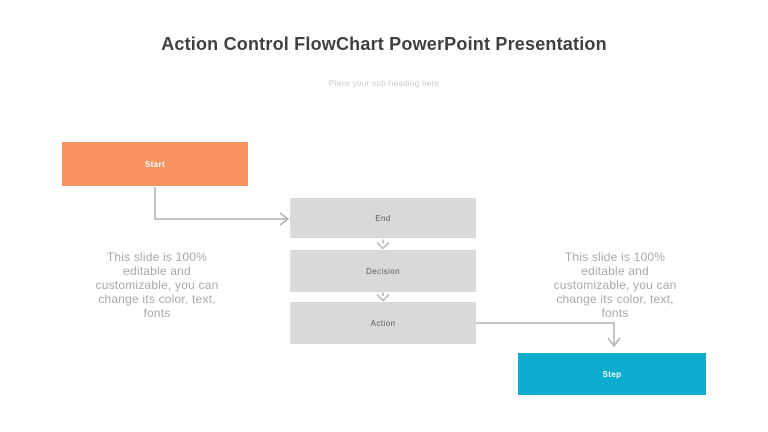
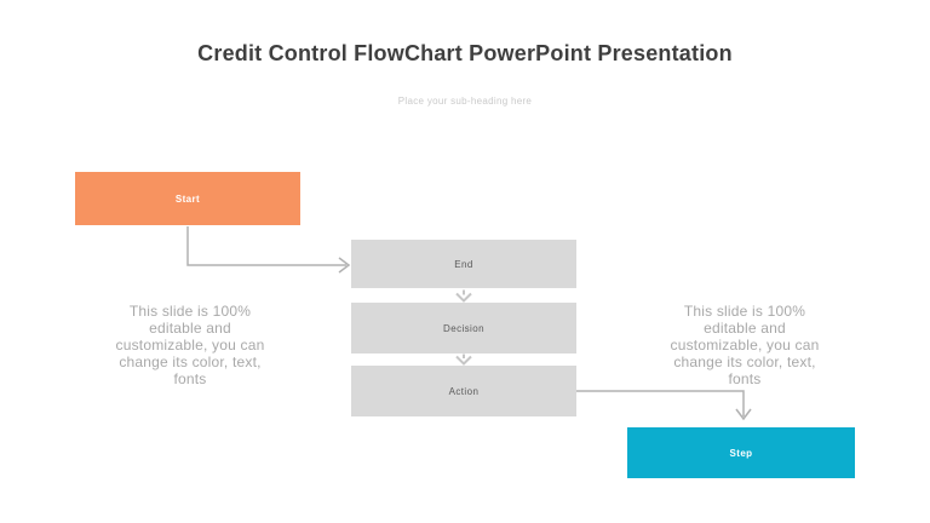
- Action Control FlowChart PowerPoint Presentation
+ Credit Control FlowChart PowerPoint Presentation
  Place your sub-heading here
  Start
  End
  Decision
  Action
  Step
  This slide is 100%
  editable and
  customizable, you can
  change its color, text,
  fonts
  This slide is 100%
  editable and
  customizable, you can
  change its color, text,
  fonts
